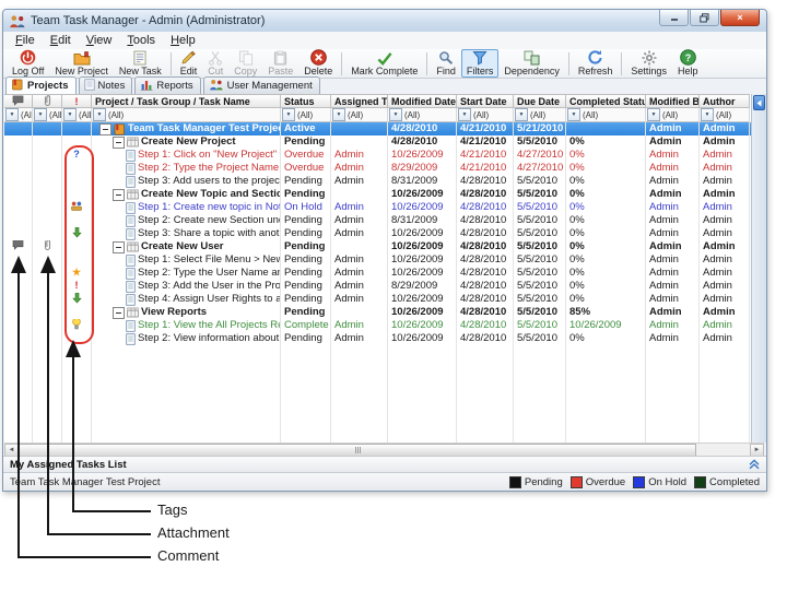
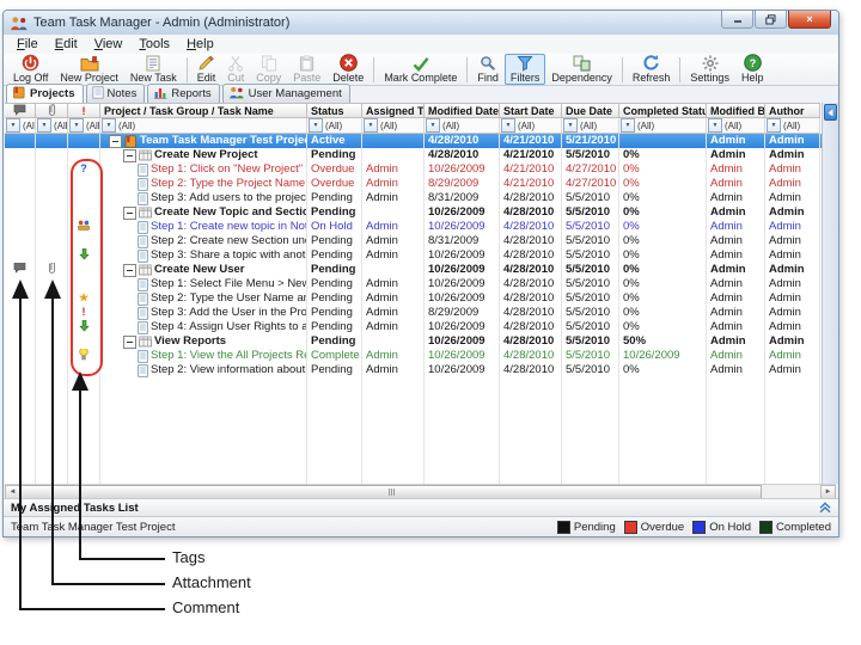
  Team Task Manager - Admin (Administrator)
  ×
  File
  Edit
  View
  Tools
  Help
  Log Off
  New Project
  New Task
  Edit
  Cut
  Copy
  Paste
  Delete
  Mark Complete
  Find
  Filters
  Dependency
  Refresh
  Settings
  ?
  Help
  Projects
  Notes
  Reports
  User Management
  !
  Project / Task Group / Task Name
  Status
  Assigned T
  Modified Date
  Start Date
  Due Date
  Completed Statu
  Modified B
  Author
  (All
  (All
  (All)
  (All)
  (All)
  (All)
  (All)
  (All)
  (All)
  (All)
  (All)
  Team Task Manager Test Proje
  Active
  4/28/2010
  4/21/2010
  5/21/2010
  Admin
  Admin
  Create New Project
  Pending
  4/28/2010
  4/21/2010
  5/5/2010
  0%
  Admin
  Admin
  ?
  Step 1: Click on "New Project"
  Overdue
  Admin
  10/26/2009
  4/21/2010
  4/27/2010
  0%
  Admin
  Admin
  Step 2: Type the Project Name
  Overdue
  Admin
  8/29/2009
  4/21/2010
  4/27/2010
  0%
  Admin
  Admin
  Step 3: Add users to the projec
  Pending
  Admin
  8/31/2009
  4/28/2010
  5/5/2010
  0%
  Admin
  Admin
  Create New Topic and Sectio
  Pending
  10/26/2009
  4/28/2010
  5/5/2010
  0%
  Admin
  Admin
  Step 1: Create new topic in No
  On Hold
  Admin
  10/26/2009
  4/28/2010
  5/5/2010
  0%
  Admin
  Admin
  Pending
  Admin
  8/31/2009
  4/28/2010
  5/5/2010
  0%
  Admin
  Admin
  Step 3: Share a topic with anot
  Pending
  Admin
  10/26/2009
  4/28/2010
  5/5/2010
  0%
  Admin
  Admin
  Create New User
  Pending
  10/26/2009
  4/28/2010
  5/5/2010
  0%
  Admin
  Admin
  Step 1: Select File Menu > New
  Pending
  Admin
  10/26/2009
  4/28/2010
  5/5/2010
  0%
  Admin
  Admin
  ★
  Pending
  Admin
  10/26/2009
  4/28/2010
  5/5/2010
  0%
  Admin
  Admin
  !
  Step 3: Add the User in the Pro
  Pending
  Admin
  8/29/2009
  4/28/2010
  5/5/2010
  0%
  Admin
  Admin
  Pending
  Admin
  10/26/2009
  4/28/2010
  5/5/2010
  0%
  Admin
  Admin
  View Reports
  Pending
  10/26/2009
  4/28/2010
  5/5/2010
- 85%
+ 50%
  Admin
  Admin
  Step 1: View the All Projects R
  Complete
  Admin
  10/26/2009
  4/28/2010
  5/5/2010
  10/26/2009
  Admin
  Admin
  Step 2: View information about
  Pending
  Admin
  10/26/2009
  4/28/2010
  5/5/2010
  0%
  Admin
  Admin
  My Assgned Tasks List
  Tam Tsk Mnager Test Project
  Pending
  Overdue
  On Hold
  Completed
  Tags
  Attachment
  Comment
